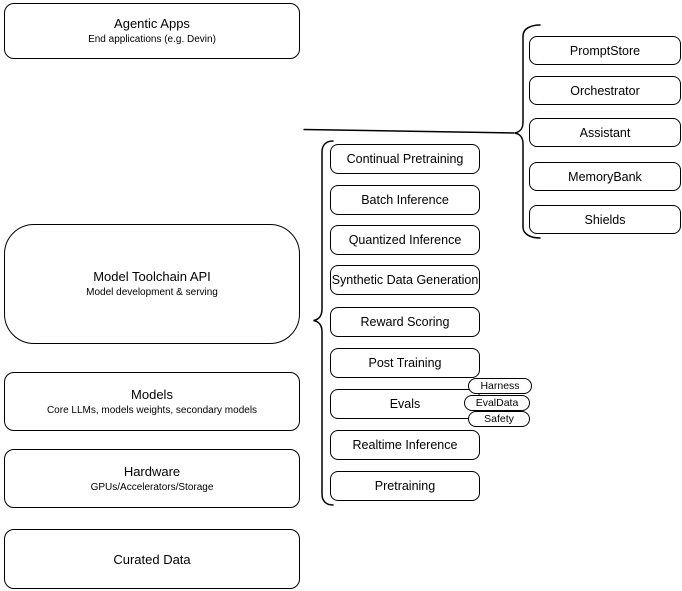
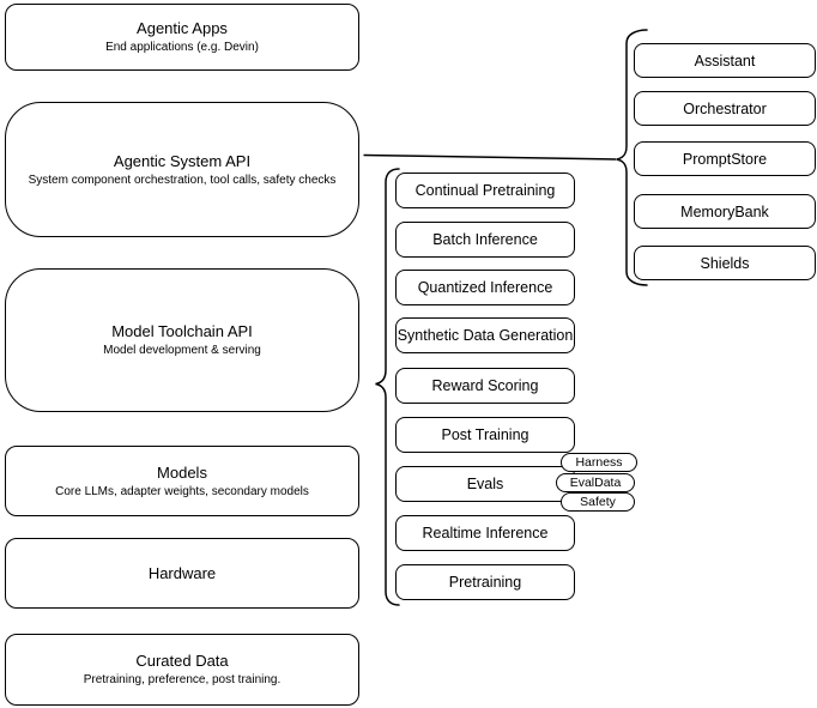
  Agentic Apps
  End applications (e.g. Devin)
+ Agentic System API
+ System component orchestration, tool calls, safety checks
  Model Toolchain API
  Model development & serving
  Models
- Core LLMs, models weights, secondary models
+ Core LLMs, adapter weights, secondary models
  Hardware
- GPUs/Accelerators/Storage
  Curated Data
+ Pretraining, preference, post training.
  Continual Pretraining
  Batch Inference
  Quantized Inference
  Synthetic Data Generation
  Reward Scoring
  Post Training
  Evals
  Realtime Inference
  Pretraining
  Harness
  EvalData
  Safety
- PromptStore
+ Assistant
  Orchestrator
- Assistant
+ PromptStore
  MemoryBank
  Shields
